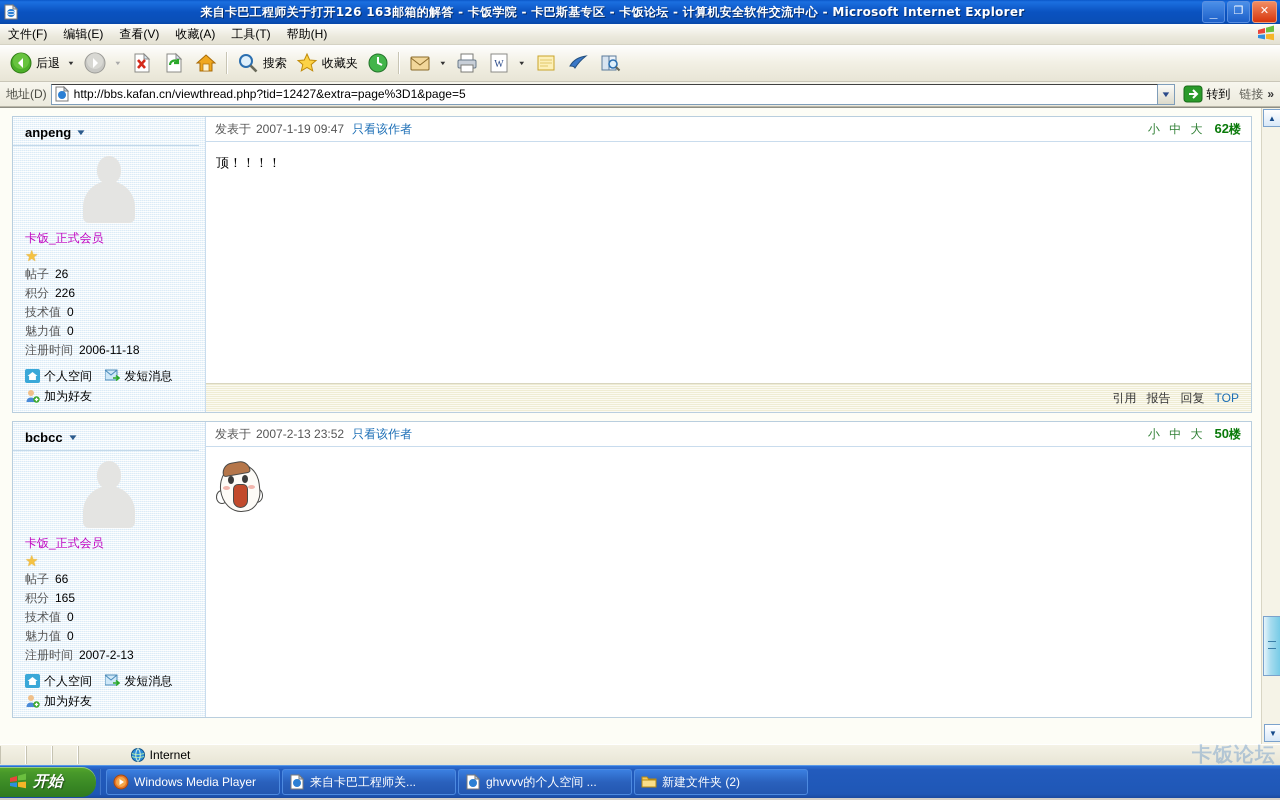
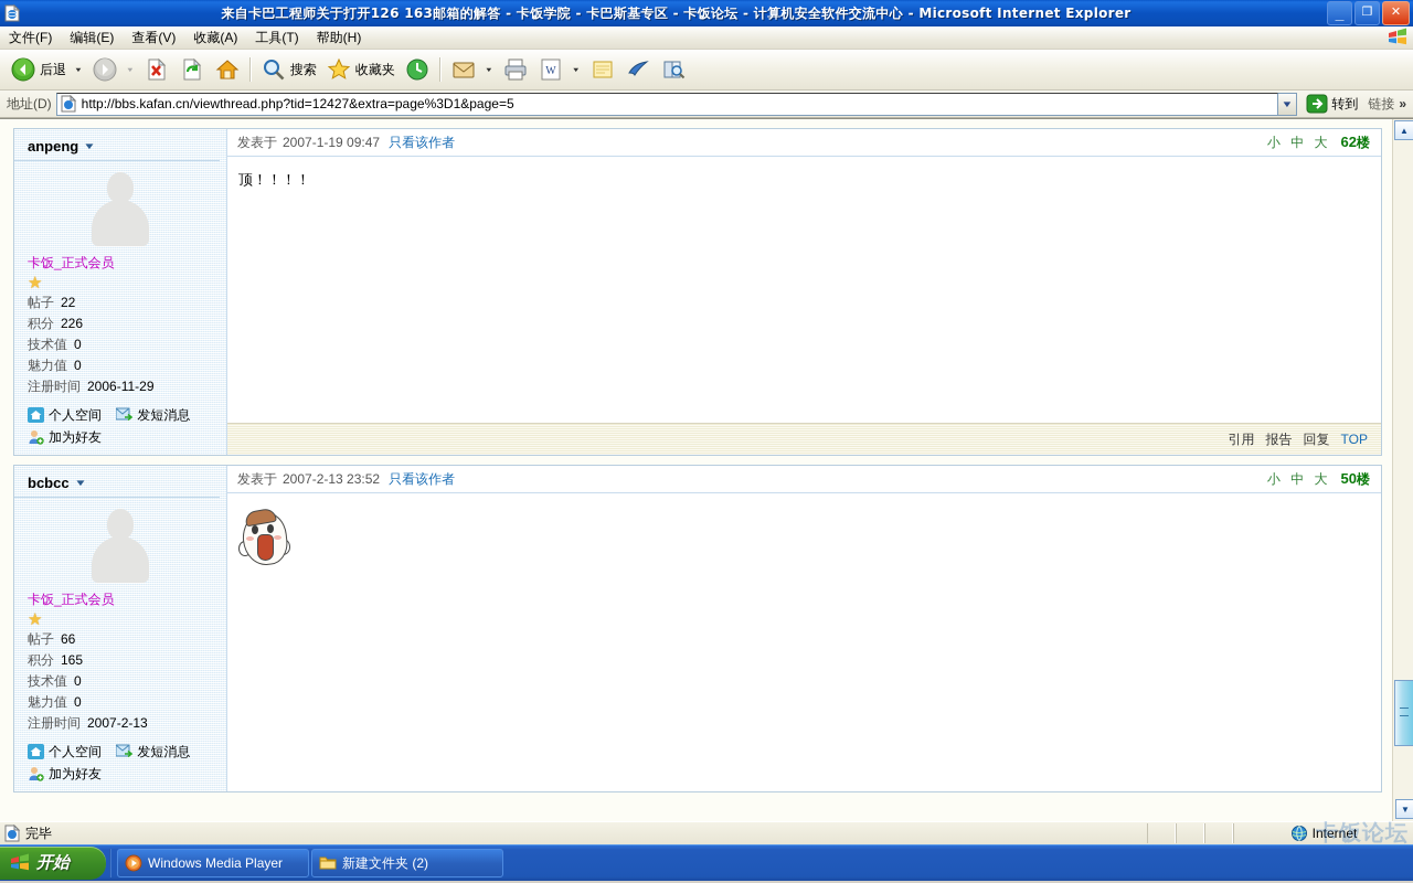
  来自卡巴工程师关于打开126 163邮箱的解答 - 卡饭学院 - 卡巴斯基专区 - 卡饭论坛 - 计算机安全软件交流中心 - Microsoft Internet Explorer
  _
  ❐
  ✕
  文件(F)
  编辑(E)
  查看(V)
  收藏(A)
  工具(T)
  帮助(H)
  后退
  搜索
  收藏夹
  W
  地址(D)
  http://bbs.kafan.cn/viewthread.php?tid=12427&extra=page%3D1&page=5
  ▼
  转到
  链接
  »
  anpeng
  ▼
  卡饭_正式会员
  ★
- 帖子 26
+ 帖子 22
  积分 226
  技术值 0
  魅力值 0
- 注册时间 2006-11-18
+ 注册时间 2006-11-29
  个人空间 发短消息
  加为好友
  发表于
  2007-1-19 09:47
  只看该作者
  小 中 大
  62楼
  顶！！！！
  引用
  报告
  回复
  TOP
  bcbcc
  ▼
  卡饭_正式会员
  ★
  帖子 66
  积分 165
  技术值 0
  魅力值 0
  注册时间 2007-2-13
  个人空间 发短消息
  加为好友
  发表于
  2007-2-13 23:52
  只看该作者
  小 中 大
  50楼
  ▲
  ▼
+ 完毕
  Internet
  卡饭论坛
  开始
  Windows Media Player
- 来自卡巴工程师关...
- ghvvvv的个人空间 ...
  新建文件夹 (2)
